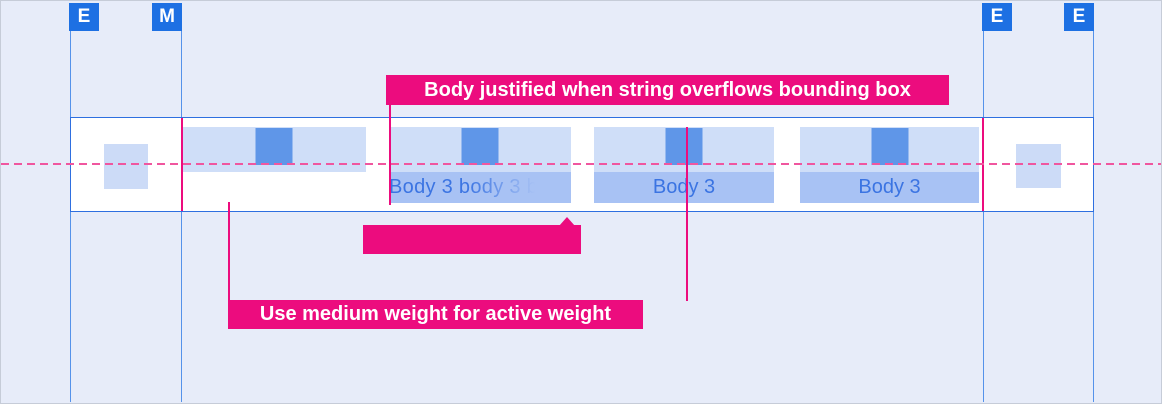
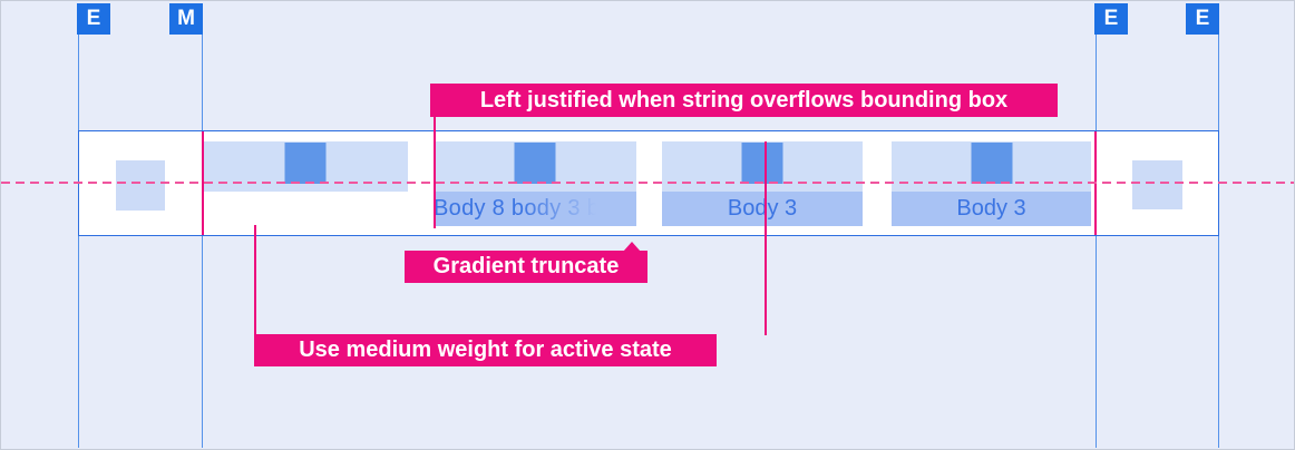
  E
  M
  E
  E
- Body 3 body 3 b
+ Body 8 body 3 b
  Body 3
  Body 3
- Body justified when string overflows bounding box
+ Left justified when string overflows bounding box
+ Gradient truncate
- Use medium weight for active weight
+ Use medium weight for active state
